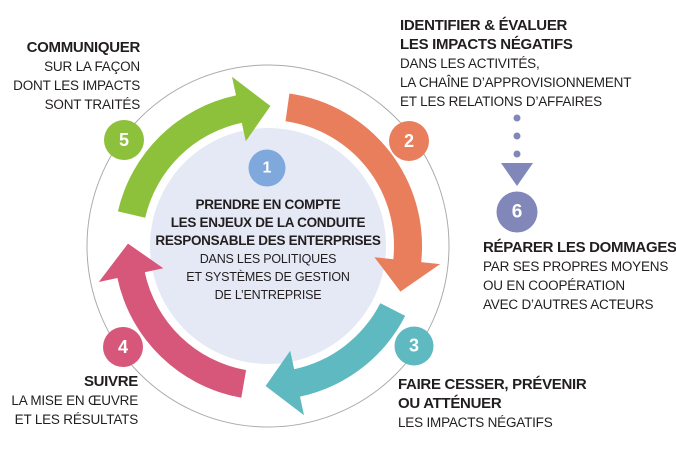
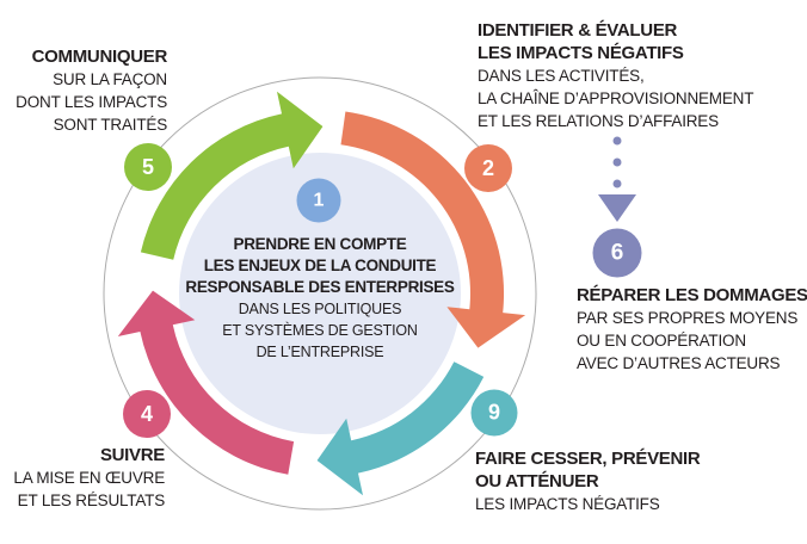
  1
  2
- 3
+ 9
  4
  5
  6
  PRENDRE EN COMPTE
  LES ENJEUX DE LA CONDUITE
  RESPONSABLE DES ENTERPRISES
  DANS LES POLITIQUES
  ET SYSTÈMES DE GESTION
  DE L’ENTREPRISE
  COMMUNIQUER
  SUR LA FAÇON
  DONT LES IMPACTS
  SONT TRAITÉS
  IDENTIFIER & ÉVALUER
  LES IMPACTS NÉGATIFS
  DANS LES ACTIVITÉS,
  LA CHAÎNE D’APPROVISIONNEMENT
  ET LES RELATIONS D’AFFAIRES
  RÉPARER LES DOMMAGES
  PAR SES PROPRES MOYENS
  OU EN COOPÉRATION
  AVEC D’AUTRES ACTEURS
  FAIRE CESSER, PRÉVENIR
  OU ATTÉNUER
  LES IMPACTS NÉGATIFS
  SUIVRE
  LA MISE EN ŒUVRE
  ET LES RÉSULTATS
